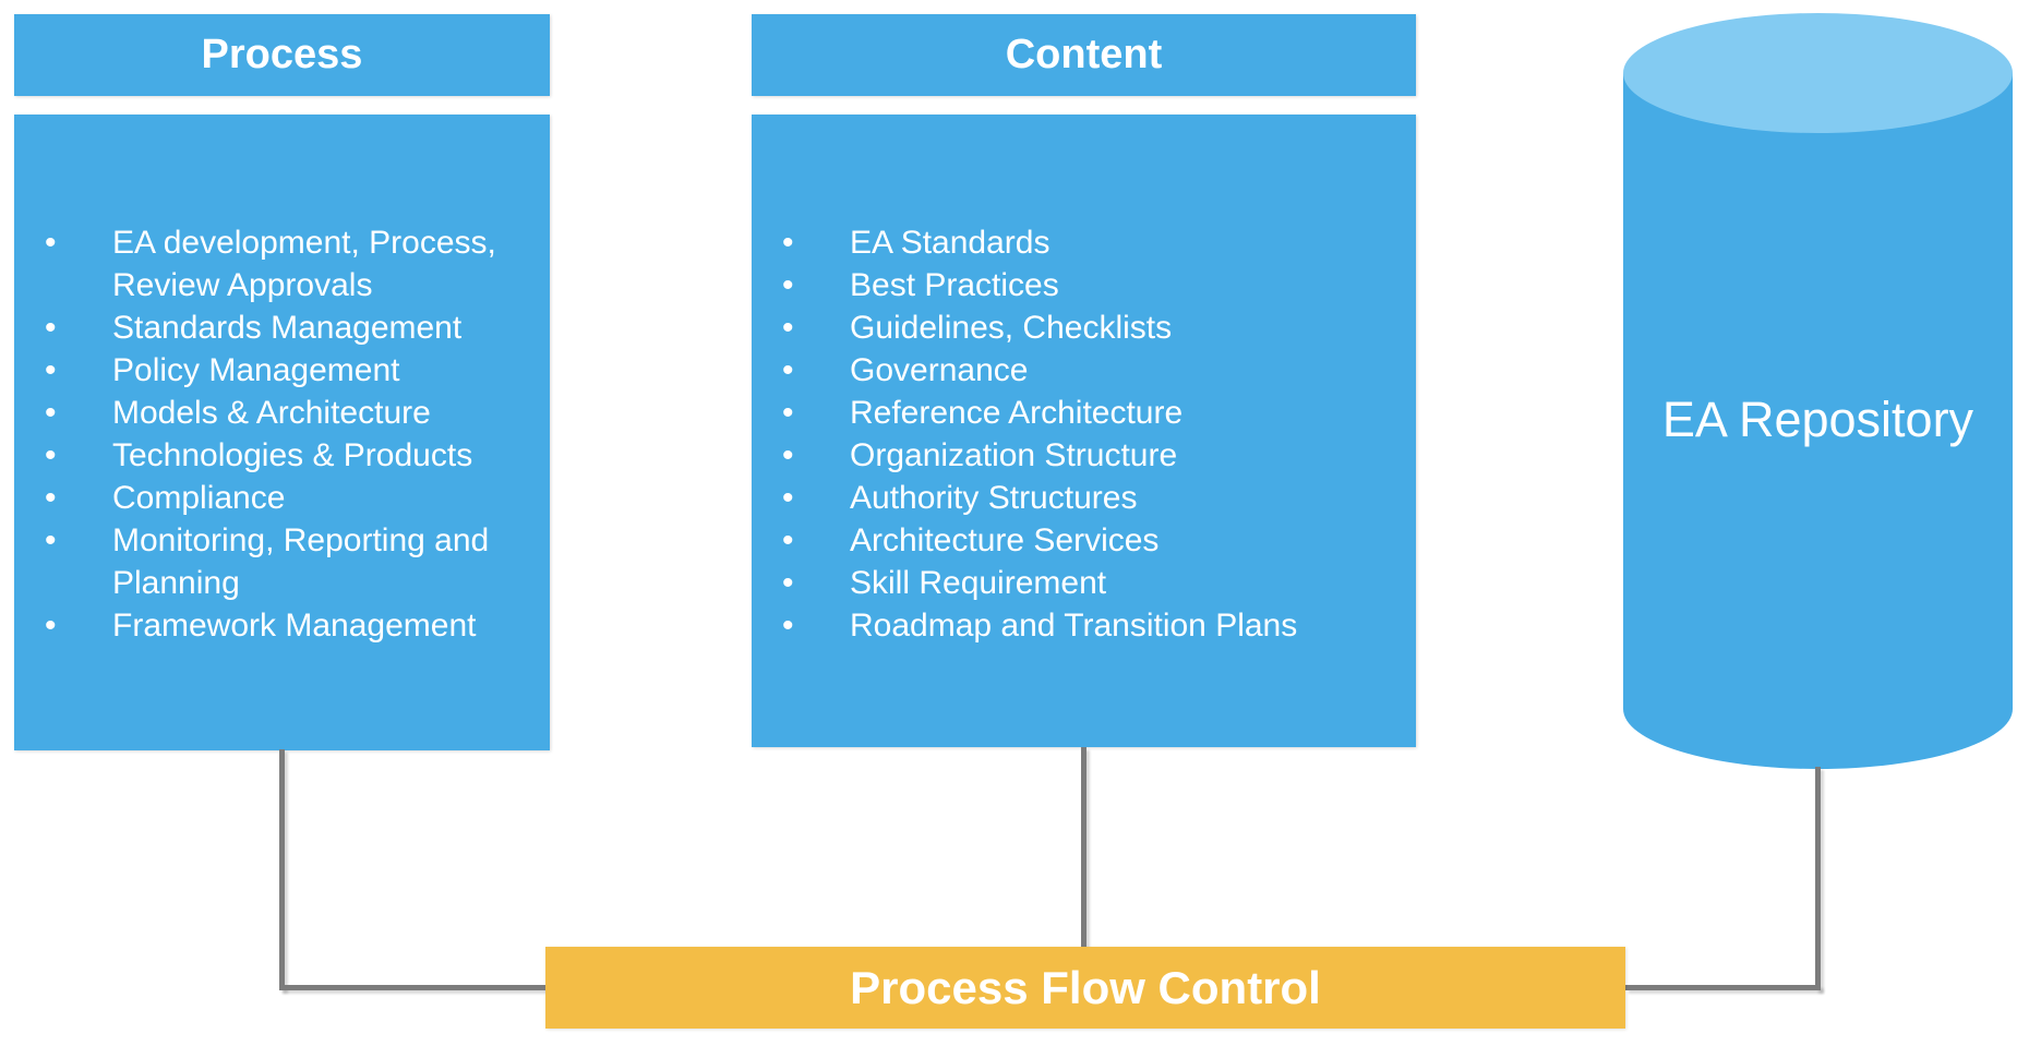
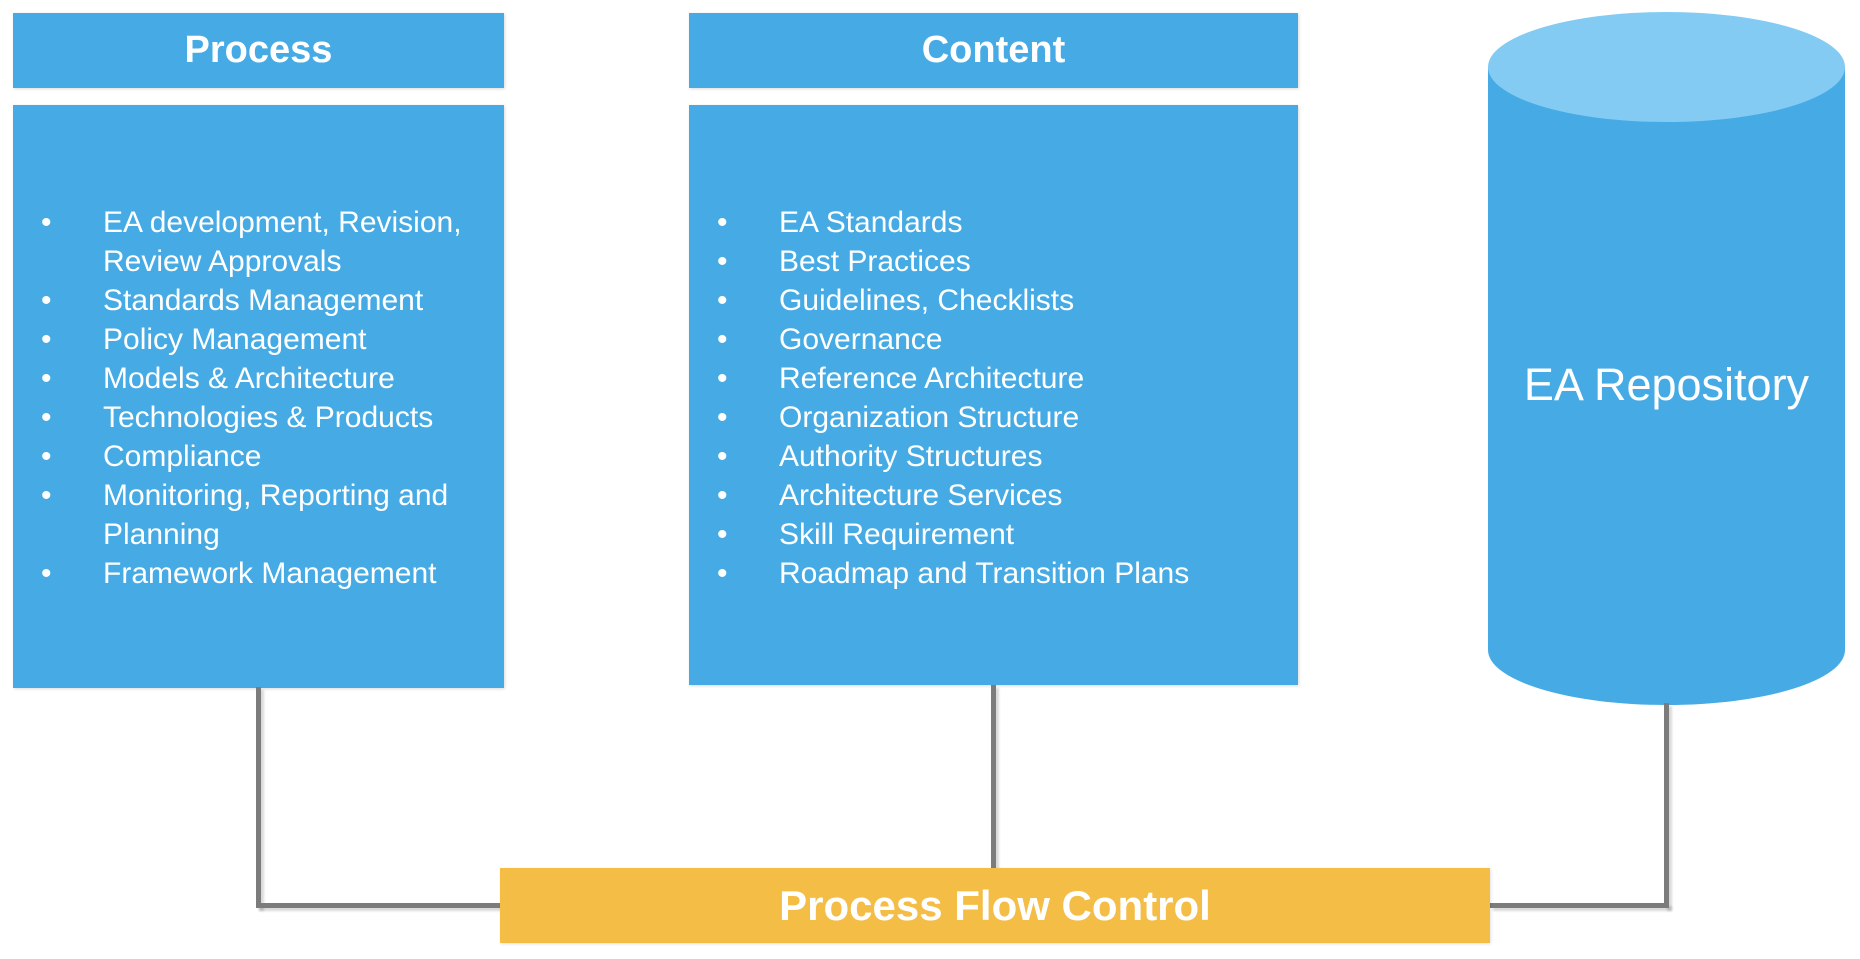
  Process
- EA development, Process, Review Approvals
+ EA development, Revision, Review Approvals
  Standards Management
  Policy Management
  Models & Architecture
  Technologies & Products
  Compliance
  Monitoring, Reporting and Planning
  Framework Management
  Content
  EA Standards
  Best Practices
  Guidelines, Checklists
  Governance
  Reference Architecture
  Organization Structure
  Authority Structures
  Architecture Services
  Skill Requirement
  Roadmap and Transition Plans
  EA Repository
  Process Flow Control
